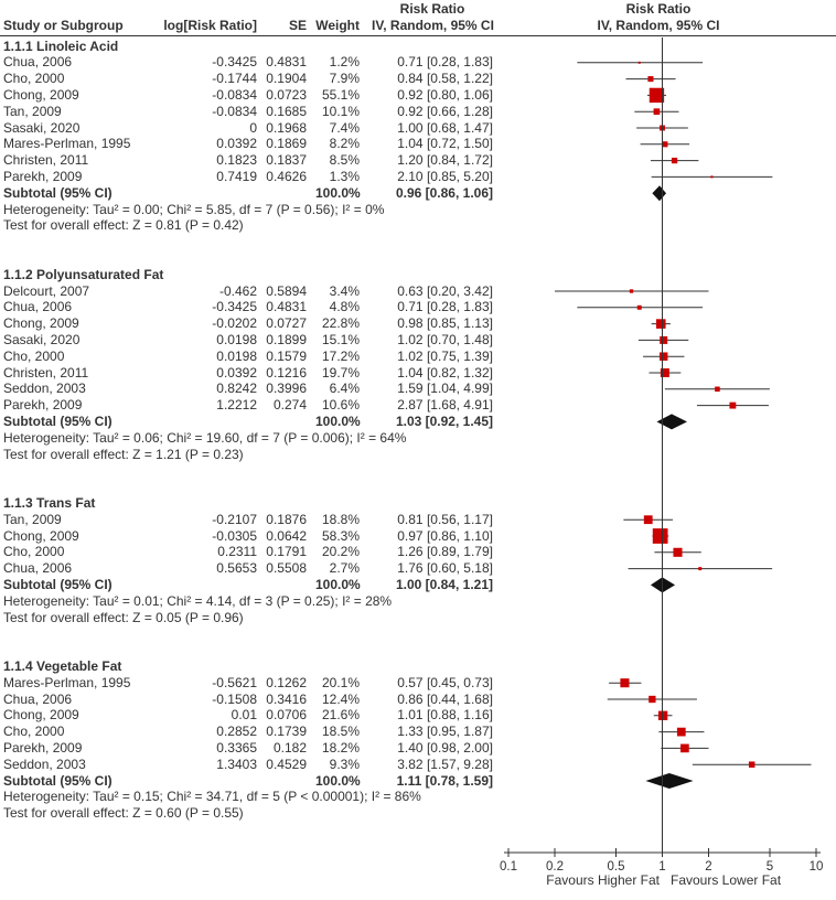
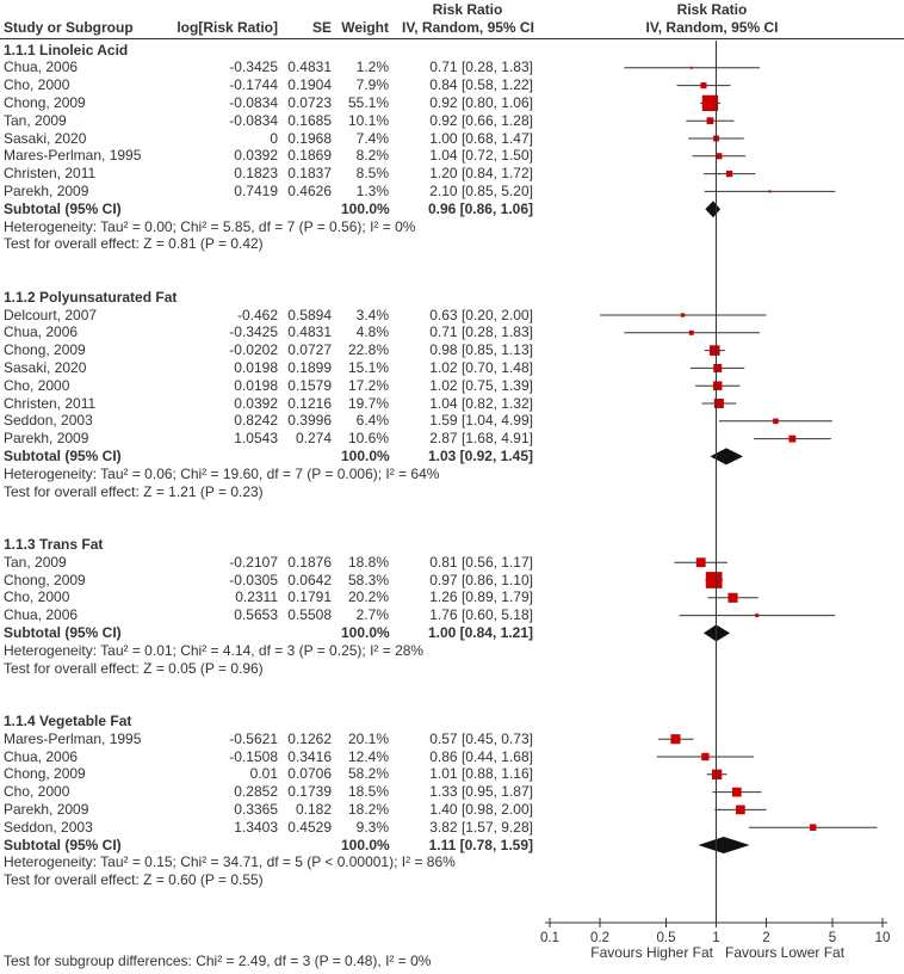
  Risk Ratio
  Risk Ratio
  Study or Subgroup
  log[Risk Ratio]
  SE
  Weight
  IV, Random, 95% CI
  IV, Random, 95% CI
  1.1.1 Linoleic Acid
  Chua, 2006
  -0.3425
  0.4831
  1.2%
  0.71 [0.28, 1.83]
  Cho, 2000
  -0.1744
  0.1904
  7.9%
  0.84 [0.58, 1.22]
  Chong, 2009
  -0.0834
  0.0723
  55.1%
  0.92 [0.80, 1.06]
  Tan, 2009
  -0.0834
  0.1685
  10.1%
  0.92 [0.66, 1.28]
  Sasaki, 2020
  0
  0.1968
  7.4%
  1.00 [0.68, 1.47]
  Mares-Perlman, 1995
  0.0392
  0.1869
  8.2%
  1.04 [0.72, 1.50]
  Christen, 2011
  0.1823
  0.1837
  8.5%
  1.20 [0.84, 1.72]
  Parekh, 2009
  0.7419
  0.4626
  1.3%
  2.10 [0.85, 5.20]
  Subtotal (95% CI)
  100.0%
  0.96 [0.86, 1.06]
  Heterogeneity: Tau² = 0.00; Chi² = 5.85, df = 7 (P = 0.56); I² = 0%
  Test for overall effect: Z = 0.81 (P = 0.42)
  1.1.2 Polyunsaturated Fat
  Delcourt, 2007
  -0.462
  0.5894
  3.4%
- 0.63 [0.20, 3.42]
+ 0.63 [0.20, 2.00]
  Chua, 2006
  -0.3425
  0.4831
  4.8%
  0.71 [0.28, 1.83]
  Chong, 2009
  -0.0202
  0.0727
  22.8%
  0.98 [0.85, 1.13]
  Sasaki, 2020
  0.0198
  0.1899
  15.1%
  1.02 [0.70, 1.48]
  Cho, 2000
  0.0198
  0.1579
  17.2%
  1.02 [0.75, 1.39]
  Christen, 2011
  0.0392
  0.1216
  19.7%
  1.04 [0.82, 1.32]
  Seddon, 2003
  0.8242
  0.3996
  6.4%
  1.59 [1.04, 4.99]
  Parekh, 2009
- 1.2212
+ 1.0543
  0.274
  10.6%
  2.87 [1.68, 4.91]
  Subtotal (95% CI)
  100.0%
  1.03 [0.92, 1.45]
  Heterogeneity: Tau² = 0.06; Chi² = 19.60, df = 7 (P = 0.006); I² = 64%
  Test for overall effect: Z = 1.21 (P = 0.23)
  1.1.3 Trans Fat
  Tan, 2009
  -0.2107
  0.1876
  18.8%
  0.81 [0.56, 1.17]
  Chong, 2009
  -0.0305
  0.0642
  58.3%
  0.97 [0.86, 1.10]
  Cho, 2000
  0.2311
  0.1791
  20.2%
  1.26 [0.89, 1.79]
  Chua, 2006
  0.5653
  0.5508
  2.7%
  1.76 [0.60, 5.18]
  Subtotal (95% CI)
  100.0%
  1.00 [0.84, 1.21]
  Heterogeneity: Tau² = 0.01; Chi² = 4.14, df = 3 (P = 0.25); I² = 28%
  Test for overall effect: Z = 0.05 (P = 0.96)
  1.1.4 Vegetable Fat
  Mares-Perlman, 1995
  -0.5621
  0.1262
  20.1%
  0.57 [0.45, 0.73]
  Chua, 2006
  -0.1508
  0.3416
  12.4%
  0.86 [0.44, 1.68]
  Chong, 2009
  0.01
  0.0706
- 21.6%
+ 58.2%
  1.01 [0.88, 1.16]
  Cho, 2000
  0.2852
  0.1739
  18.5%
  1.33 [0.95, 1.87]
  Parekh, 2009
  0.3365
  0.182
  18.2%
  1.40 [0.98, 2.00]
  Seddon, 2003
  1.3403
  0.4529
  9.3%
  3.82 [1.57, 9.28]
  Subtotal (95% CI)
  100.0%
  1.11 [0.78, 1.59]
  Heterogeneity: Tau² = 0.15; Chi² = 34.71, df = 5 (P < 0.00001); I² = 86%
  Test for overall effect: Z = 0.60 (P = 0.55)
  0.1
  0.2
  0.5
  1
  2
  5
  10
  Favours Higher Fat
  Favours Lower Fat
+ Test for subgroup differences: Chi² = 2.49, df = 3 (P = 0.48), I² = 0%
